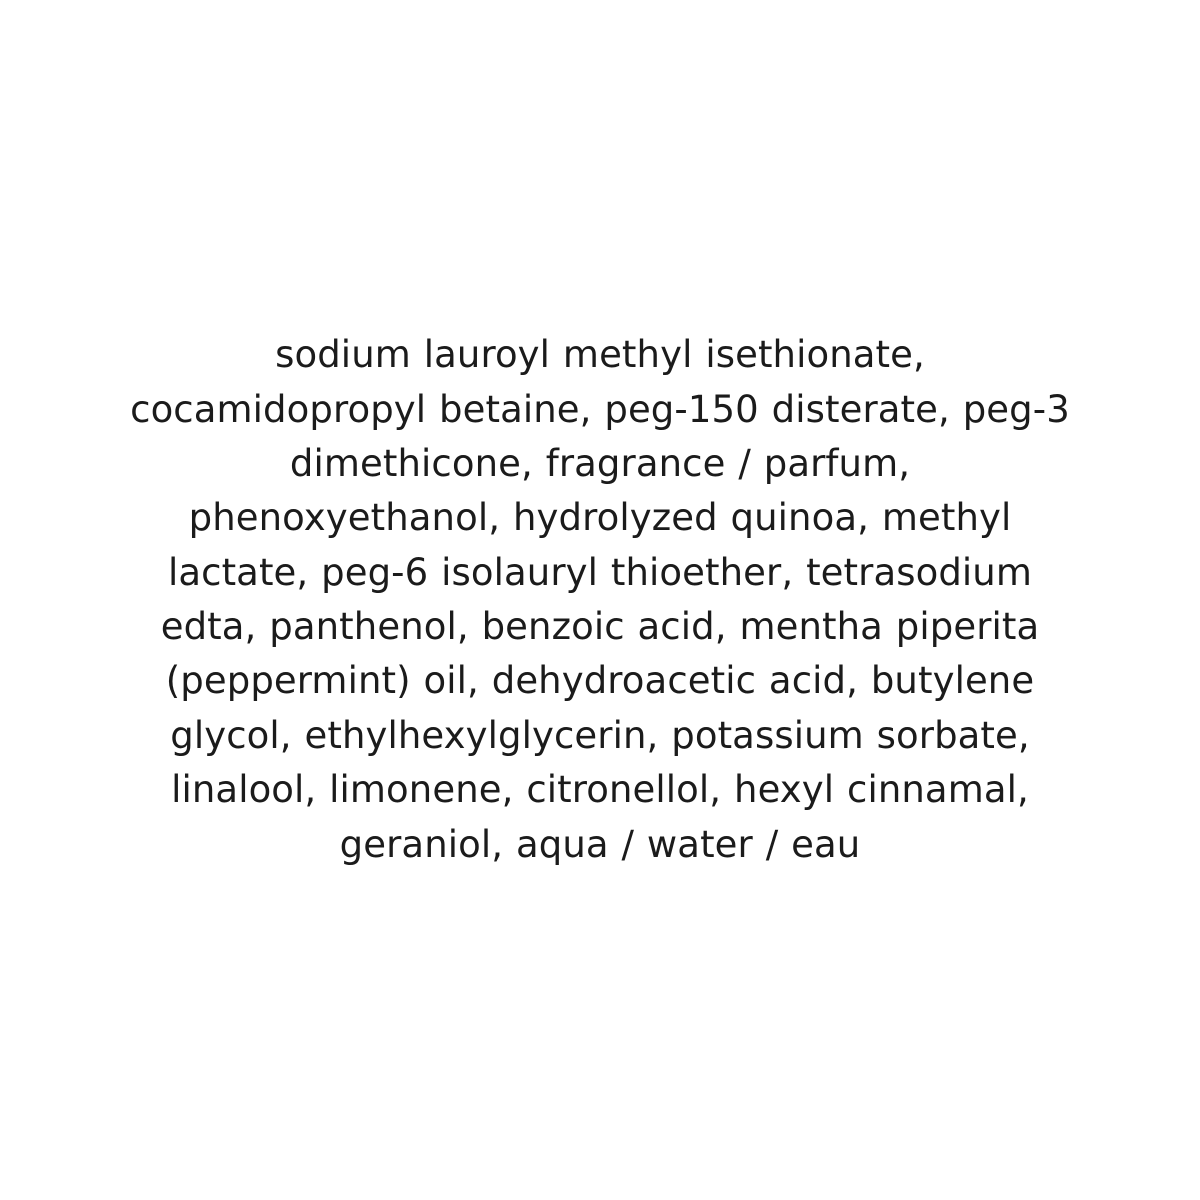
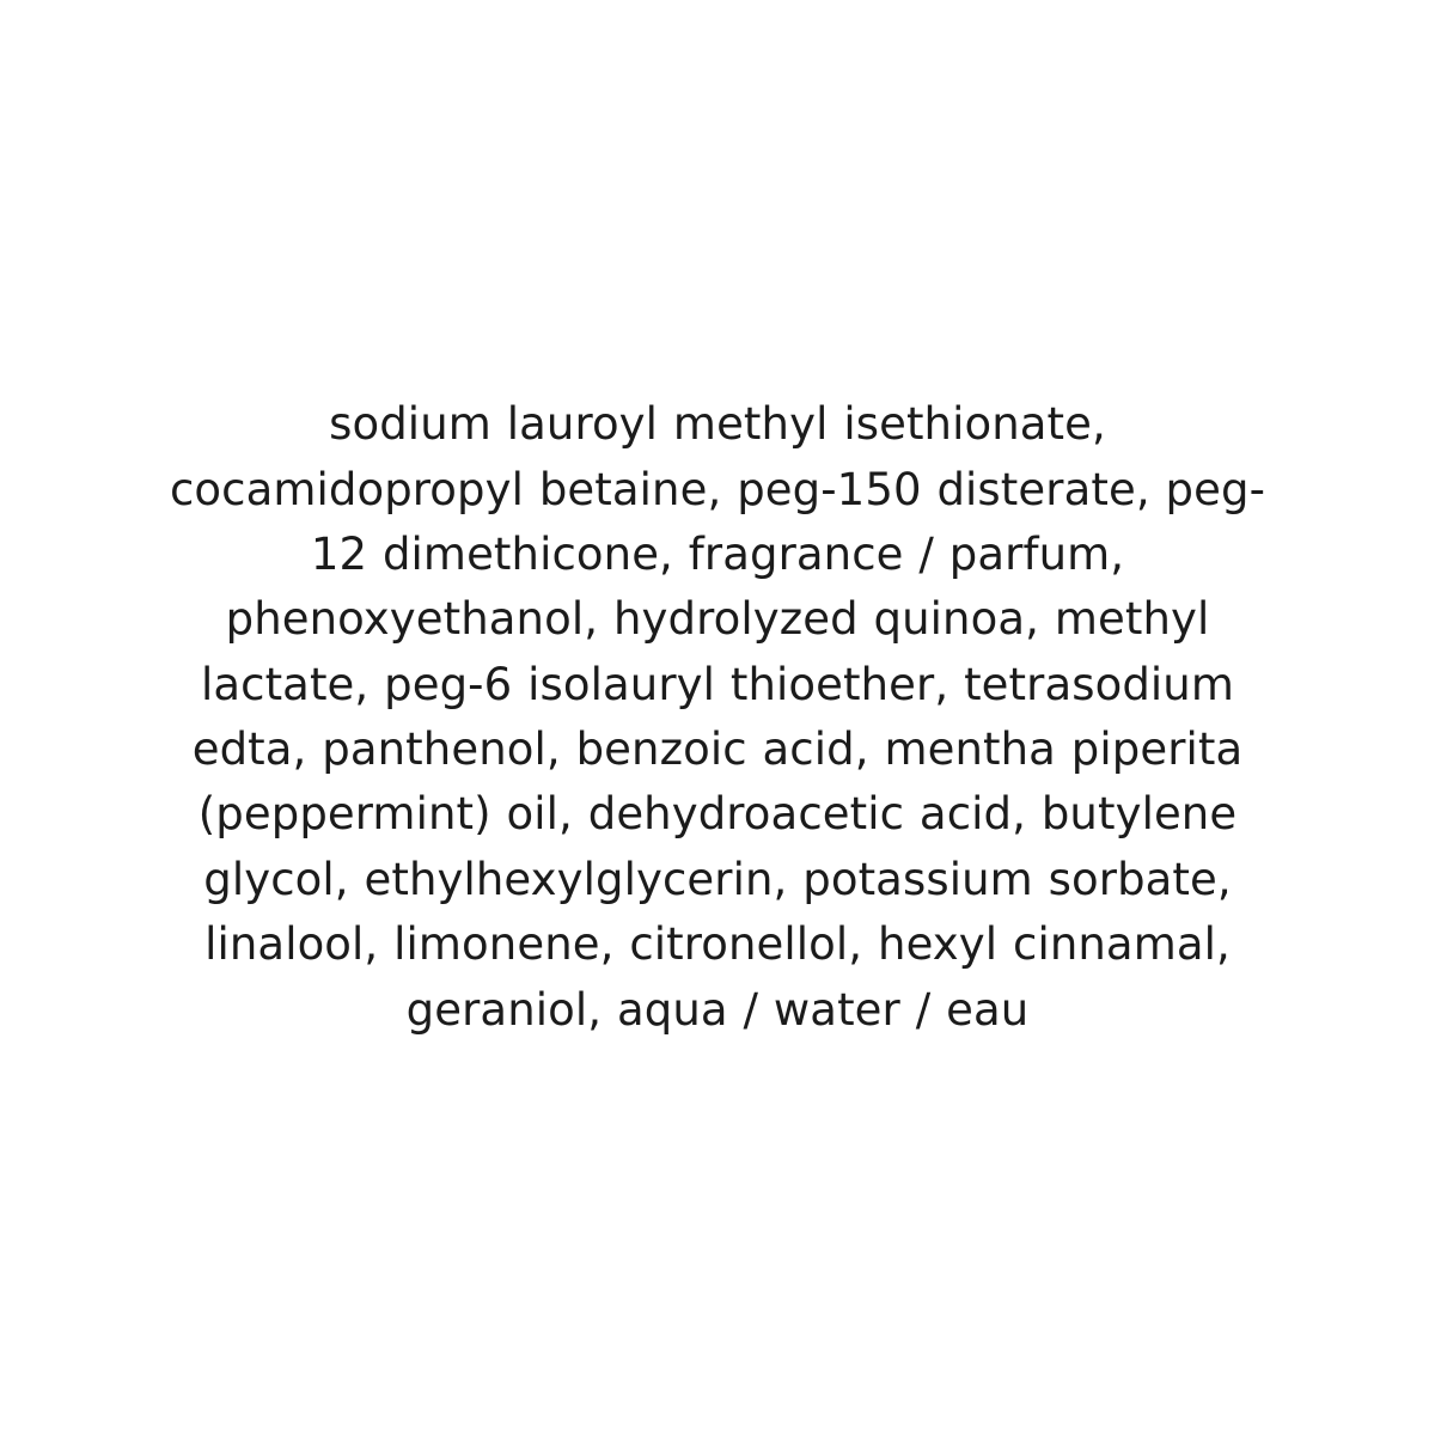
- sodium lauroyl methyl isethionate, cocamidopropyl betaine, peg-150 disterate, peg-3 dimethicone, fragrance / parfum, phenoxyethanol, hydrolyzed quinoa, methyl lactate, peg-6 isolauryl thioether, tetrasodium edta, panthenol, benzoic acid, mentha piperita (peppermint) oil, dehydroacetic acid, butylene glycol, ethylhexylglycerin, potassium sorbate, linalool, limonene, citronellol, hexyl cinnamal, geraniol, aqua / water / eau
+ sodium lauroyl methyl isethionate, cocamidopropyl betaine, peg-150 disterate, peg-12 dimethicone, fragrance / parfum, phenoxyethanol, hydrolyzed quinoa, methyl lactate, peg-6 isolauryl thioether, tetrasodium edta, panthenol, benzoic acid, mentha piperita (peppermint) oil, dehydroacetic acid, butylene glycol, ethylhexylglycerin, potassium sorbate, linalool, limonene, citronellol, hexyl cinnamal, geraniol, aqua / water / eau
